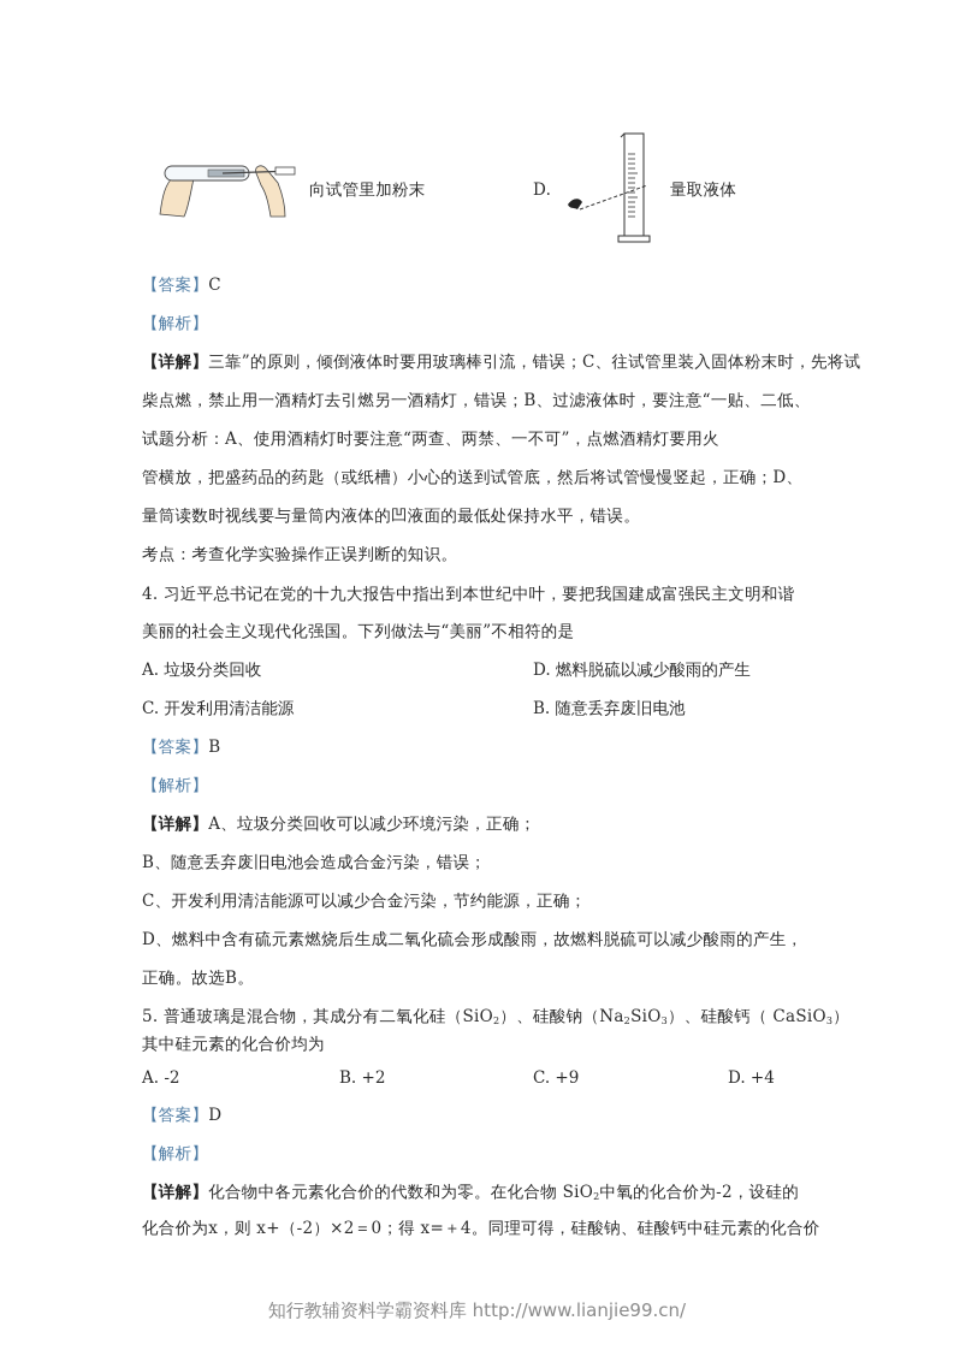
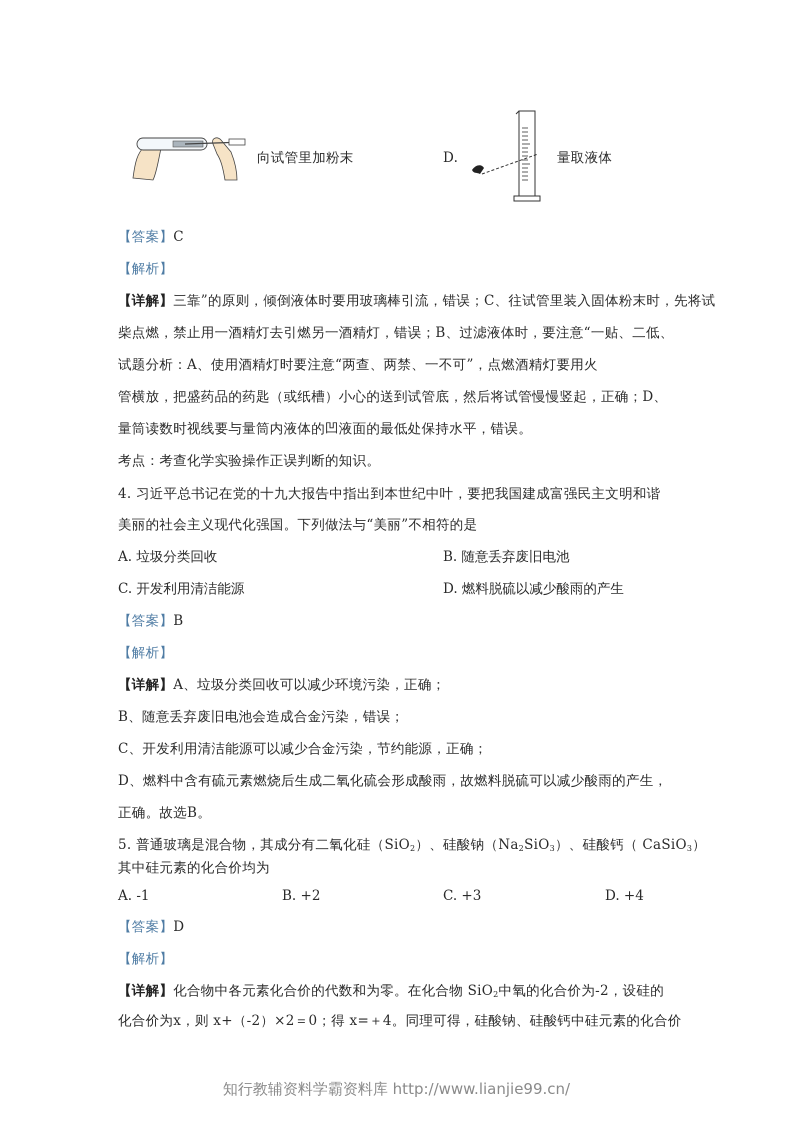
  向试管里加粉末
  D.
  量取液体
  【答案】C
  【解析】
  【详解】三靠”的原则，倾倒液体时要用玻璃棒引流，错误；C、往试管里装入固体粉末时，先将试
  柴点燃，禁止用一酒精灯去引燃另一酒精灯，错误；B、过滤液体时，要注意“一贴、二低、
  试题分析：A、使用酒精灯时要注意“两查、两禁、一不可”，点燃酒精灯要用火
  管横放，把盛药品的药匙（或纸槽）小心的送到试管底，然后将试管慢慢竖起，正确；D、
  量筒读数时视线要与量筒内液体的凹液面的最低处保持水平，错误。
  考点：考查化学实验操作正误判断的知识。
  4. 习近平总书记在党的十九大报告中指出到本世纪中叶，要把我国建成富强民主文明和谐
  美丽的社会主义现代化强国。下列做法与“美丽”不相符的是
  A. 垃圾分类回收
- D. 燃料脱硫以减少酸雨的产生
+ B. 随意丢弃废旧电池
  C. 开发利用清洁能源
- B. 随意丢弃废旧电池
+ D. 燃料脱硫以减少酸雨的产生
  【答案】B
  【解析】
  【详解】A、垃圾分类回收可以减少环境污染，正确；
  B、随意丢弃废旧电池会造成合金污染，错误；
  C、开发利用清洁能源可以减少合金污染，节约能源，正确；
  D、燃料中含有硫元素燃烧后生成二氧化硫会形成酸雨，故燃料脱硫可以减少酸雨的产生，
  正确。故选B。
  5. 普通玻璃是混合物，其成分有二氧化硅（SiO2）、硅酸钠（Na2SiO3）、硅酸钙（ CaSiO3）
  其中硅元素的化合价均为
- A. -2
+ A. -1
  B. +2
- C. +9
+ C. +3
  D. +4
  【答案】D
  【解析】
  【详解】化合物中各元素化合价的代数和为零。在化合物 SiO2中氧的化合价为-2，设硅的
  化合价为x，则 x+（-2）×2＝0；得 x=＋4。同理可得，硅酸钠、硅酸钙中硅元素的化合价
  知行教辅资料学霸资料库 http://www.lianjie99.cn/
